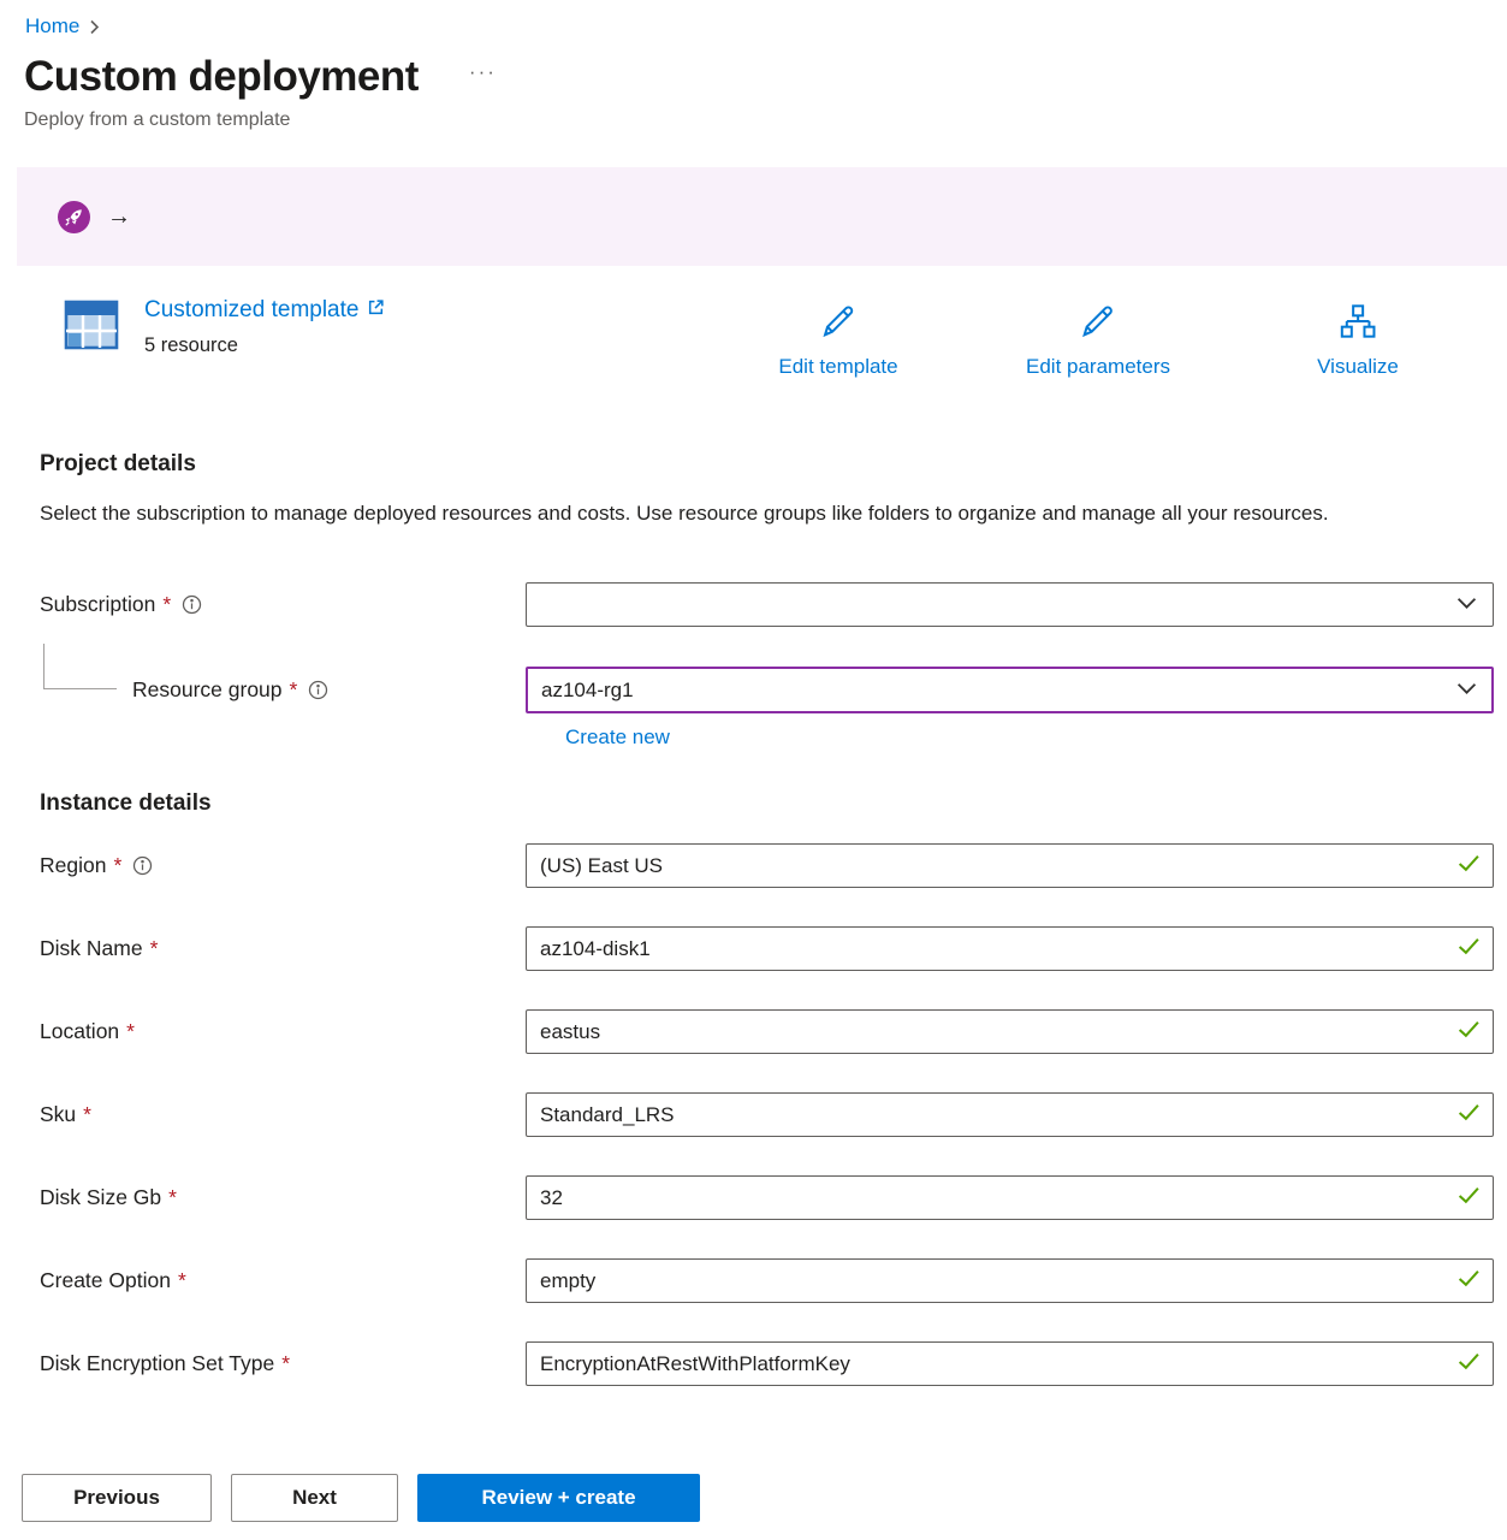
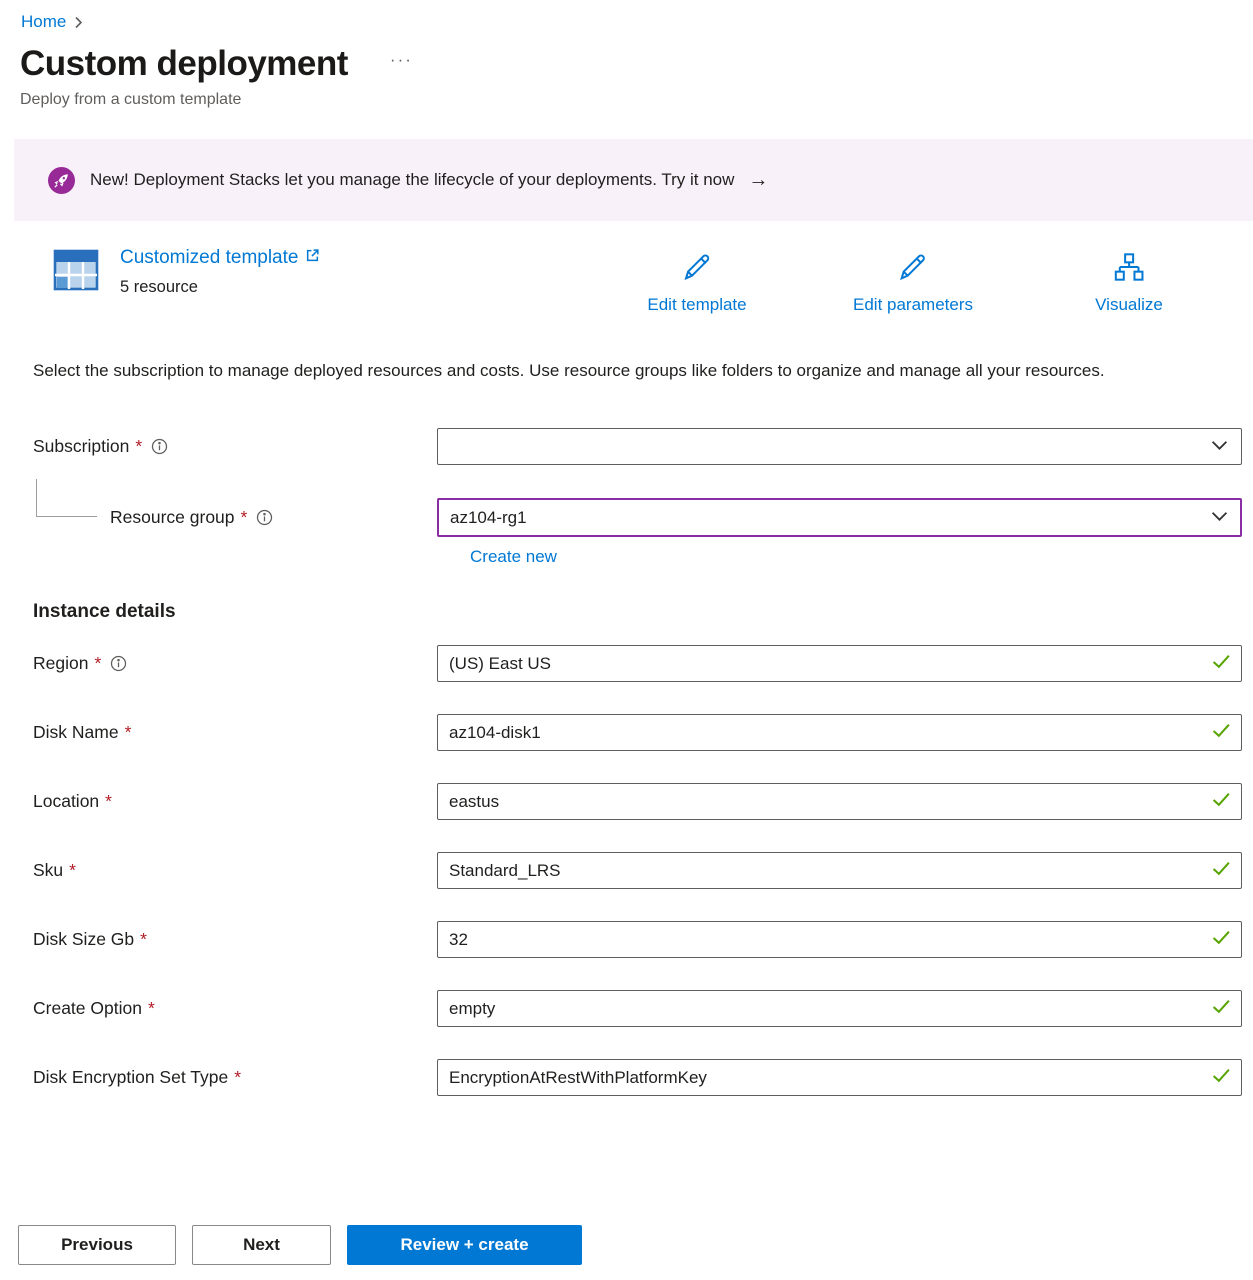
  Home
  Custom deployment
  ···
  Deploy from a custom template
+ New! Deployment Stacks let you manage the lifecycle of your deployments. Try it now
  →
  Customized template
  5 resource
  Edit template
  Edit parameters
  Visualize
- Project details
  Select the subscription to manage deployed resources and costs. Use resource groups like folders to organize and manage all your resources.
  Subscription
  *
  Resource group
  *
  az104-rg1
  Create new
  Instance details
  Region
  *
  (US) East US
  Disk Name
  *
  az104-disk1
  Location
  *
  eastus
  Sku
  *
  Standard_LRS
  Disk Size Gb
  *
  32
  Create Option
  *
  empty
  Disk Encryption Set Type
  *
  EncryptionAtRestWithPlatformKey
  Previous
  Next
  Review + create
